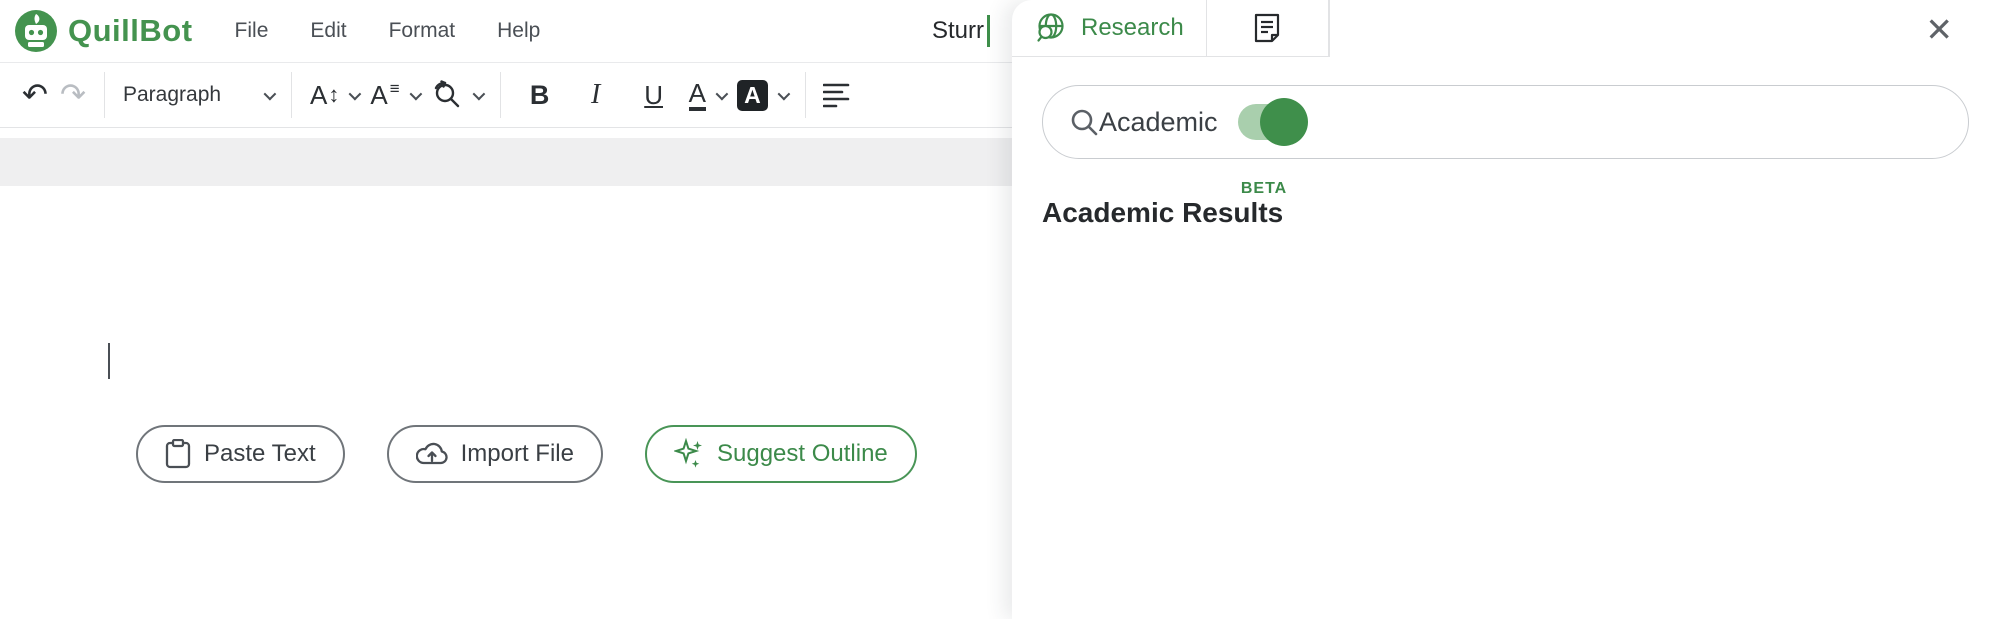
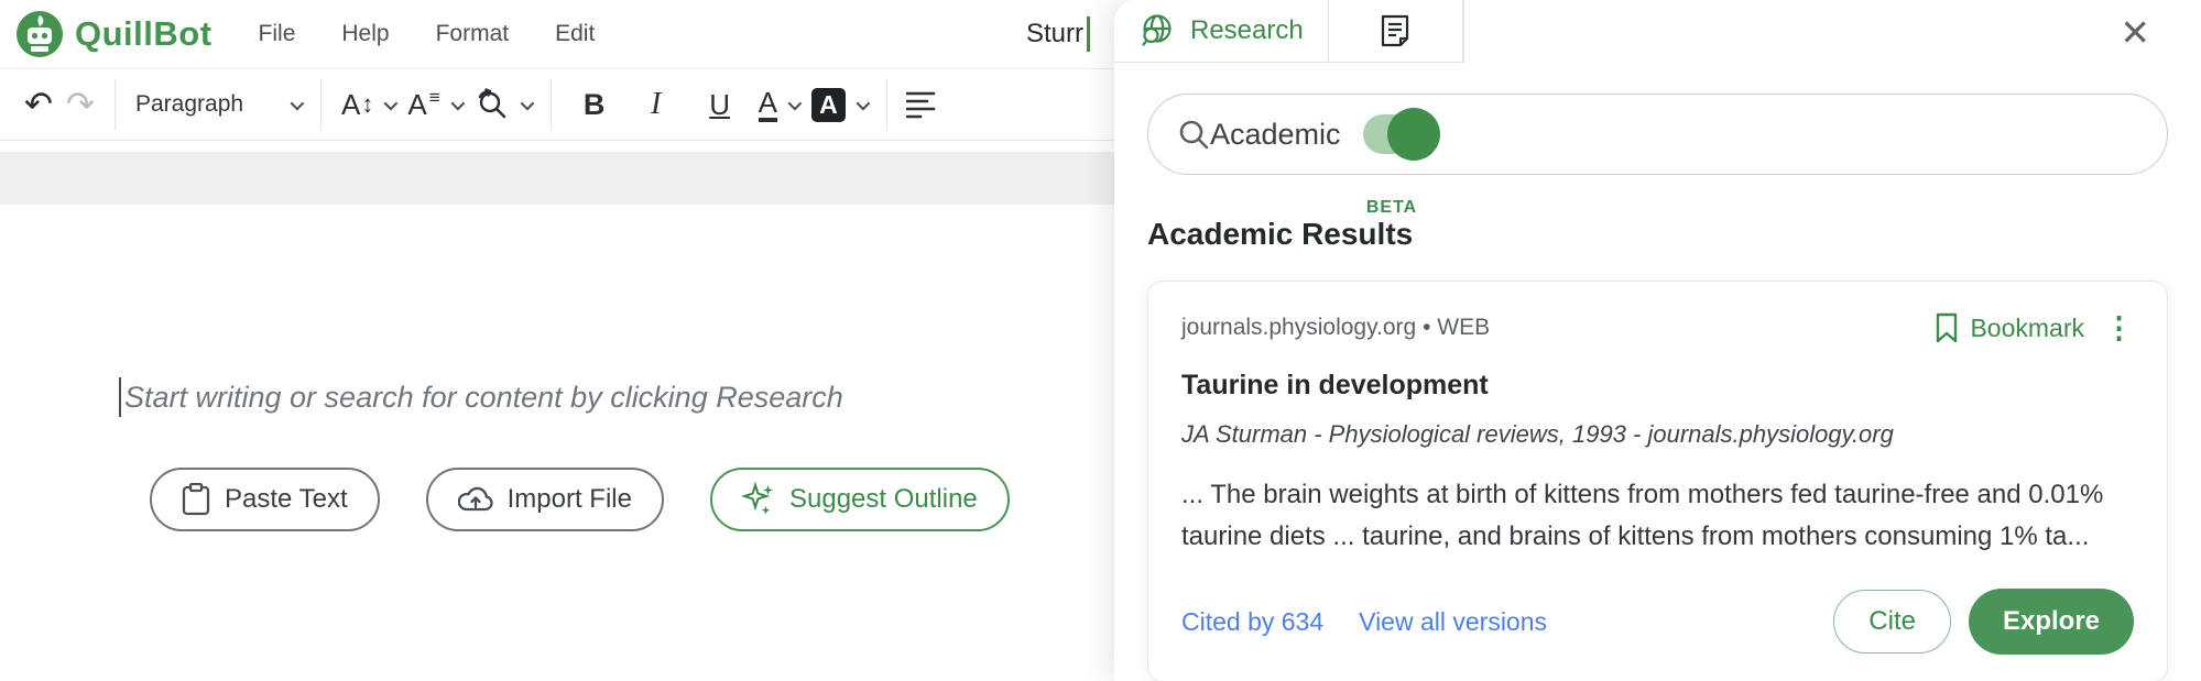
  QuillBot
  File
- Edit
+ Help
  Format
- Help
+ Edit
  Sturr
  ↶
  ↷
  Paragraph
  A
  ↕
  A
  ≡
  B
  I
  U
  A
  A
+ Start writing or search for content by clicking Research
  Paste Text
  Import File
  Suggest Outline
  Research
  ✕
  Academic
  Academic Results
  BETA
+ journals.physiology.org • WEB
+ Bookmark
+ ⋮
+ Taurine in development
+ JA Sturman - Physiological reviews, 1993 - journals.physiology.org
+ ... The brain weights at birth of kittens from mothers fed taurine-free and 0.01% taurine diets ... taurine, and brains of kittens from mothers consuming 1% ta...
+ Cited by 634
+ View all versions
+ Cite
+ Explore
